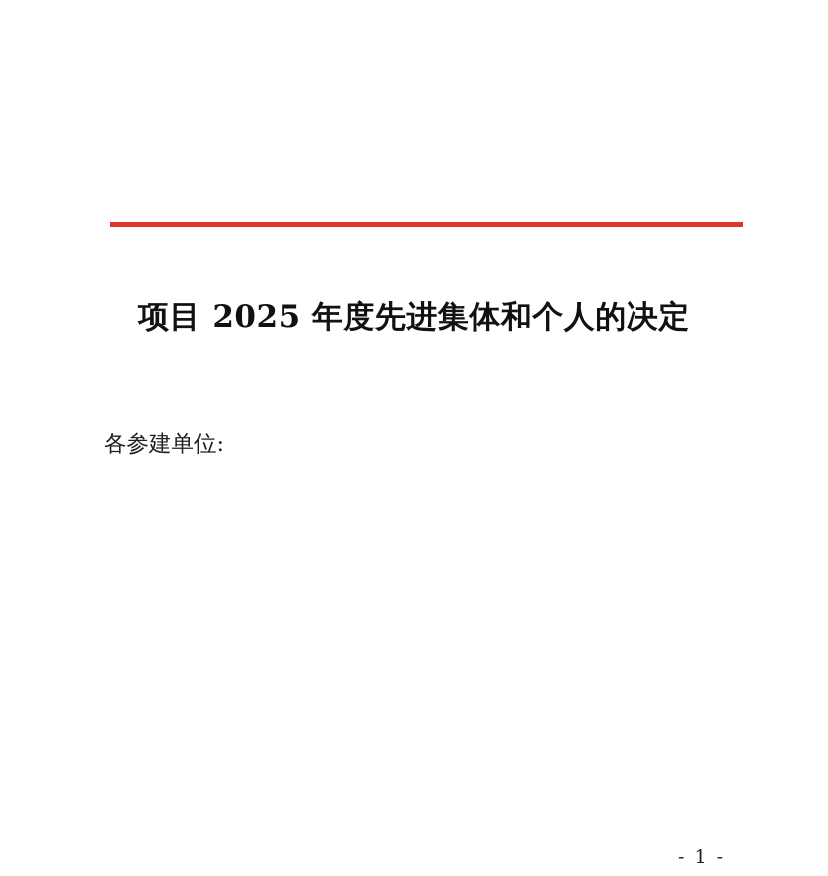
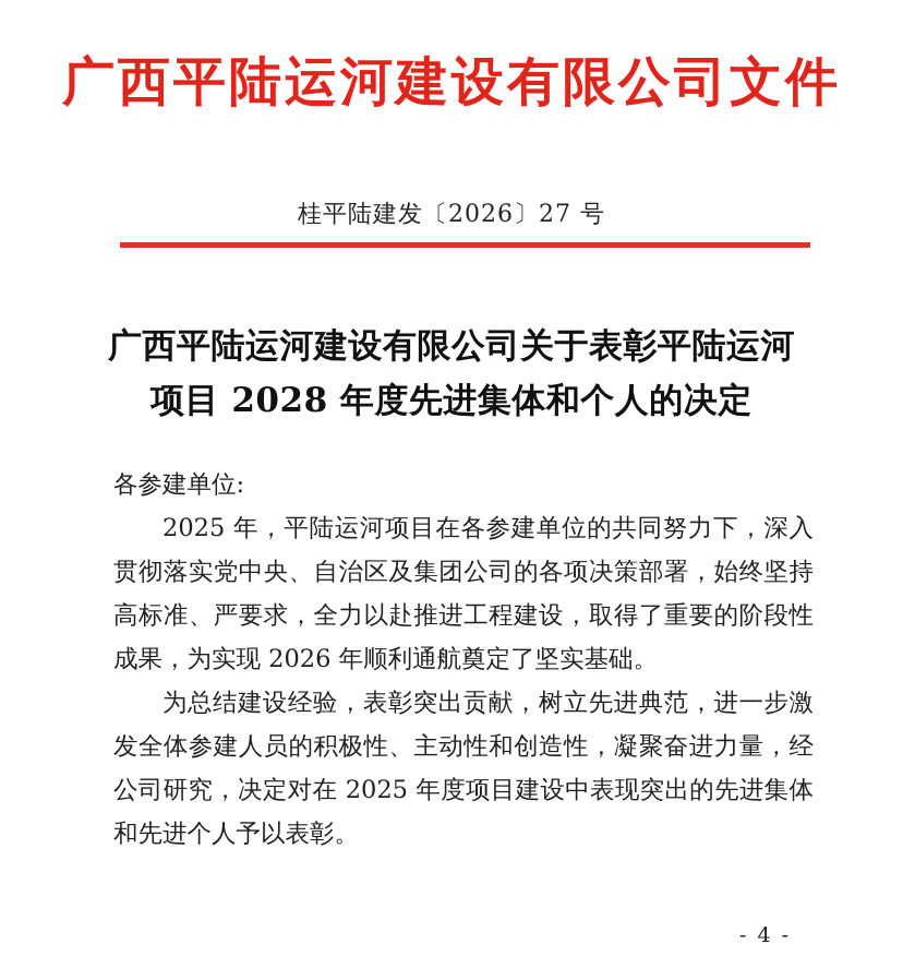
+ 广西平陆运河建设有限公司文件
+ 桂平陆建发〔2026〕27 号
+ 广西平陆运河建设有限公司关于表彰平陆运河
- 项目 2025 年度先进集体和个人的决定
+ 项目 2028 年度先进集体和个人的决定
  各参建单位:
+ 2025 年，平陆运河项目在各参建单位的共同努力下，深入贯彻落实党中央、自治区及集团公司的各项决策部署，始终坚持高标准、严要求，全力以赴推进工程建设，取得了重要的阶段性成果，为实现 2026 年顺利通航奠定了坚实基础。
+ 为总结建设经验，表彰突出贡献，树立先进典范，进一步激发全体参建人员的积极性、主动性和创造性，凝聚奋进力量，经公司研究，决定对在 2025 年度项目建设中表现突出的先进集体和先进个人予以表彰。
- - 1 -
+ - 4 -
